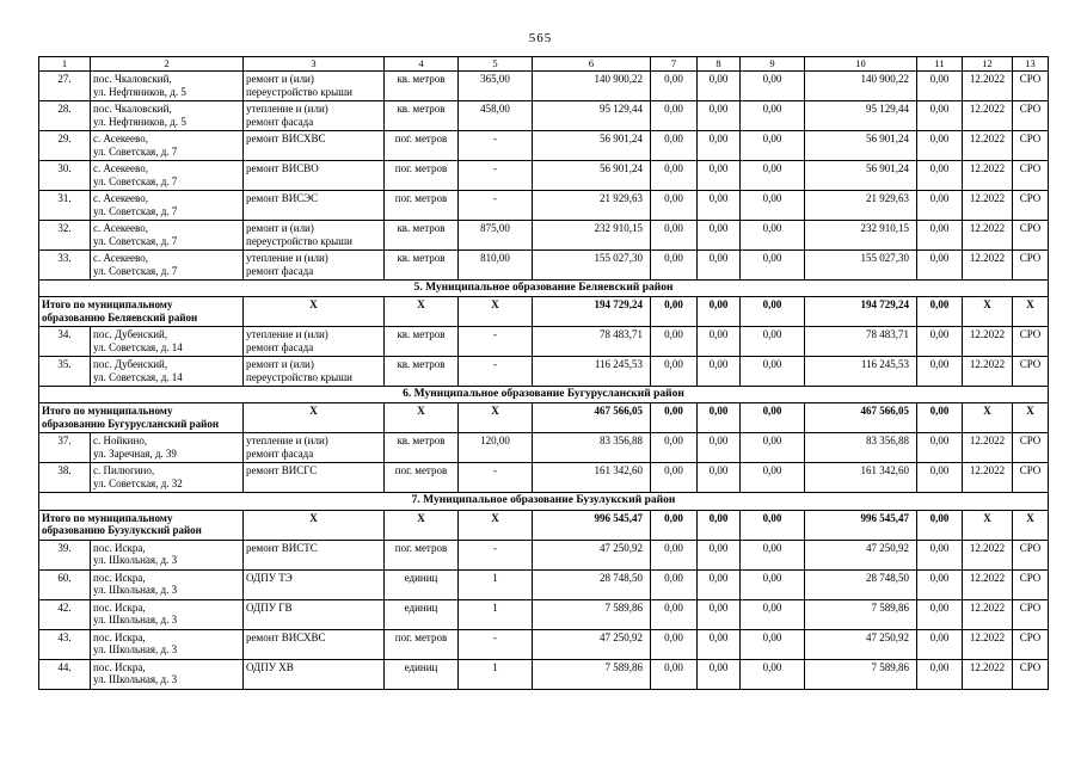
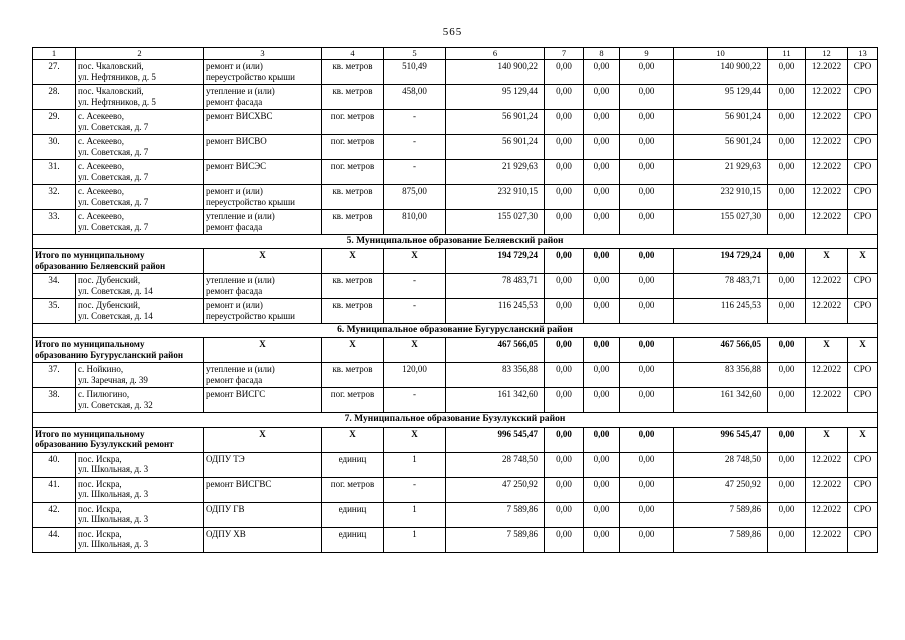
  565
  1	2	3	4	5	6	7	8	9	10	11	12	13
- 27.	пос. Чкаловский, ул. Нефтяников, д. 5	ремонт и (или) переустройство крыши	кв. метров	365,00	140 900,22	0,00	0,00	0,00	140 900,22	0,00	12.2022	СРО
+ 27.	пос. Чкаловский, ул. Нефтяников, д. 5	ремонт и (или) переустройство крыши	кв. метров	510,49	140 900,22	0,00	0,00	0,00	140 900,22	0,00	12.2022	СРО
  28.	пос. Чкаловский, ул. Нефтяников, д. 5	утепление и (или) ремонт фасада	кв. метров	458,00	95 129,44	0,00	0,00	0,00	95 129,44	0,00	12.2022	СРО
  29.	с. Асекеево, ул. Советская, д. 7	ремонт ВИСХВС	пог. метров	-	56 901,24	0,00	0,00	0,00	56 901,24	0,00	12.2022	СРО
  30.	с. Асекеево, ул. Советская, д. 7	ремонт ВИСВО	пог. метров	-	56 901,24	0,00	0,00	0,00	56 901,24	0,00	12.2022	СРО
  31.	с. Асекеево, ул. Советская, д. 7	ремонт ВИСЭС	пог. метров	-	21 929,63	0,00	0,00	0,00	21 929,63	0,00	12.2022	СРО
  32.	с. Асекеево, ул. Советская, д. 7	ремонт и (или) переустройство крыши	кв. метров	875,00	232 910,15	0,00	0,00	0,00	232 910,15	0,00	12.2022	СРО
  33.	с. Асекеево, ул. Советская, д. 7	утепление и (или) ремонт фасада	кв. метров	810,00	155 027,30	0,00	0,00	0,00	155 027,30	0,00	12.2022	СРО
  5. Муниципальное образование Беляевский район
  Итого по муниципальному образованию Беляевский район	X	X	X	194 729,24	0,00	0,00	0,00	194 729,24	0,00	X	X
  34.	пос. Дубенский, ул. Советская, д. 14	утепление и (или) ремонт фасада	кв. метров	-	78 483,71	0,00	0,00	0,00	78 483,71	0,00	12.2022	СРО
  35.	пос. Дубенский, ул. Советская, д. 14	ремонт и (или) переустройство крыши	кв. метров	-	116 245,53	0,00	0,00	0,00	116 245,53	0,00	12.2022	СРО
  6. Муниципальное образование Бугурусланский район
  Итого по муниципальному образованию Бугурусланский район	X	X	X	467 566,05	0,00	0,00	0,00	467 566,05	0,00	X	X
  37.	с. Нойкино, ул. Заречная, д. 39	утепление и (или) ремонт фасада	кв. метров	120,00	83 356,88	0,00	0,00	0,00	83 356,88	0,00	12.2022	СРО
  38.	с. Пилюгино, ул. Советская, д. 32	ремонт ВИСГС	пог. метров	-	161 342,60	0,00	0,00	0,00	161 342,60	0,00	12.2022	СРО
  7. Муниципальное образование Бузулукский район
- Итого по муниципальному образованию Бузулукский район	X	X	X	996 545,47	0,00	0,00	0,00	996 545,47	0,00	X	X
+ Итого по муниципальному образованию Бузулукский ремонт	X	X	X	996 545,47	0,00	0,00	0,00	996 545,47	0,00	X	X
- 39.	пос. Искра, ул. Школьная, д. 3	ремонт ВИСТС	пог. метров	-	47 250,92	0,00	0,00	0,00	47 250,92	0,00	12.2022	СРО
- 60.	пос. Искра, ул. Школьная, д. 3	ОДПУ ТЭ	единиц	1	28 748,50	0,00	0,00	0,00	28 748,50	0,00	12.2022	СРО
+ 40.	пос. Искра, ул. Школьная, д. 3	ОДПУ ТЭ	единиц	1	28 748,50	0,00	0,00	0,00	28 748,50	0,00	12.2022	СРО
+ 41.	пос. Искра, ул. Школьная, д. 3	ремонт ВИСГВС	пог. метров	-	47 250,92	0,00	0,00	0,00	47 250,92	0,00	12.2022	СРО
  42.	пос. Искра, ул. Школьная, д. 3	ОДПУ ГВ	единиц	1	7 589,86	0,00	0,00	0,00	7 589,86	0,00	12.2022	СРО
- 43.	пос. Искра, ул. Школьная, д. 3	ремонт ВИСХВС	пог. метров	-	47 250,92	0,00	0,00	0,00	47 250,92	0,00	12.2022	СРО
  44.	пос. Искра, ул. Школьная, д. 3	ОДПУ ХВ	единиц	1	7 589,86	0,00	0,00	0,00	7 589,86	0,00	12.2022	СРО
